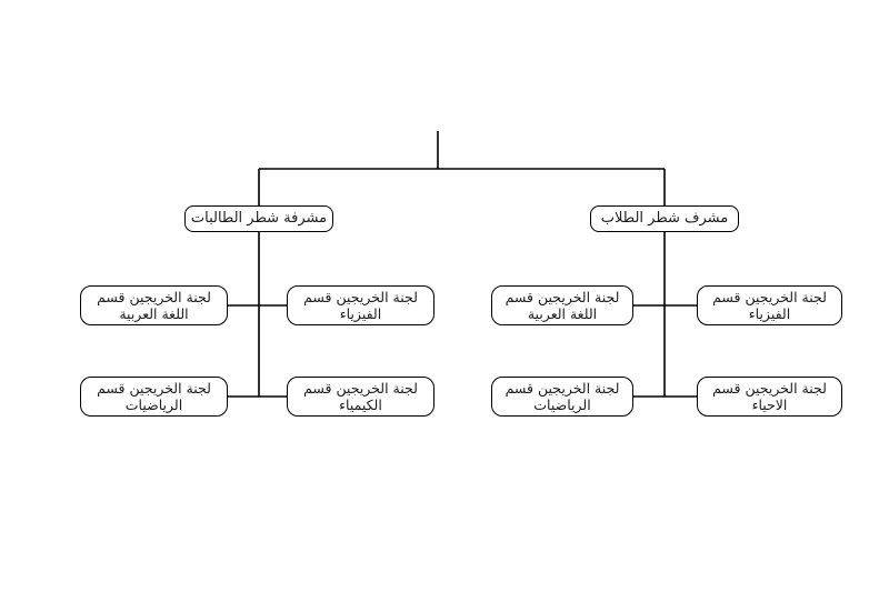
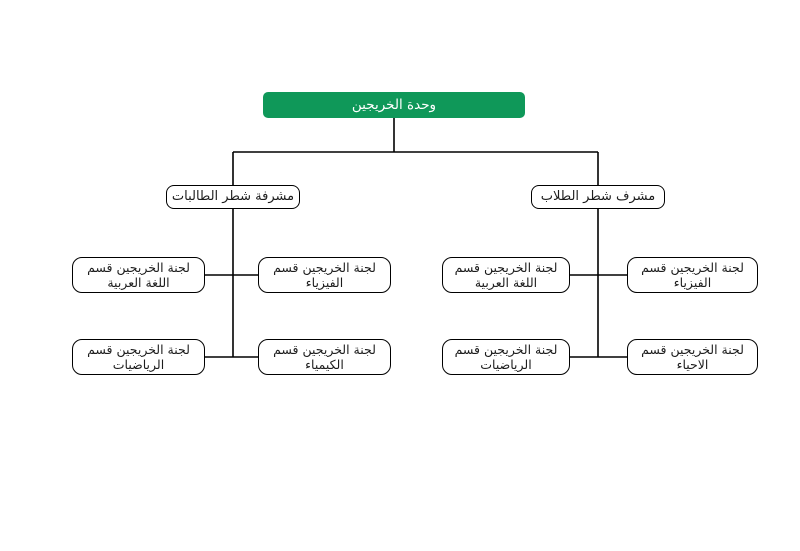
+ وحدة الخريجين
  مشرفة شطر الطالبات
  مشرف شطر الطلاب
  لجنة الخريجين قسم
  اللغة العربية
  لجنة الخريجين قسم
  الفيزياء
  لجنة الخريجين قسم
  الرياضيات
  لجنة الخريجين قسم
  الكيمياء
  لجنة الخريجين قسم
  اللغة العربية
  لجنة الخريجين قسم
  الفيزياء
  لجنة الخريجين قسم
  الرياضيات
  لجنة الخريجين قسم
  الاحياء
